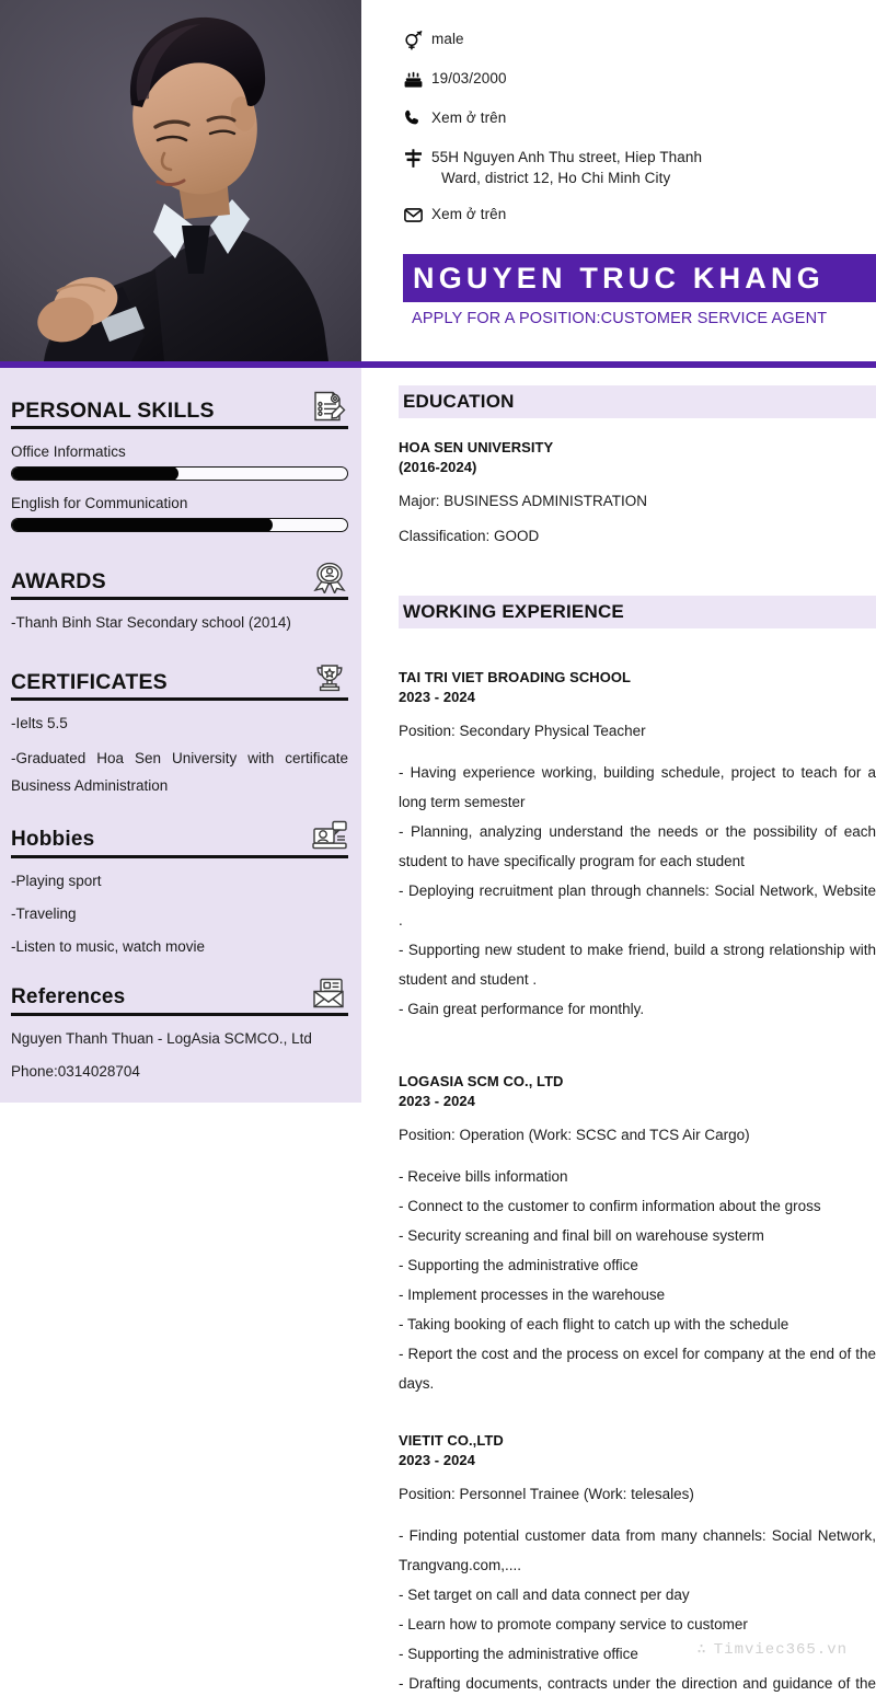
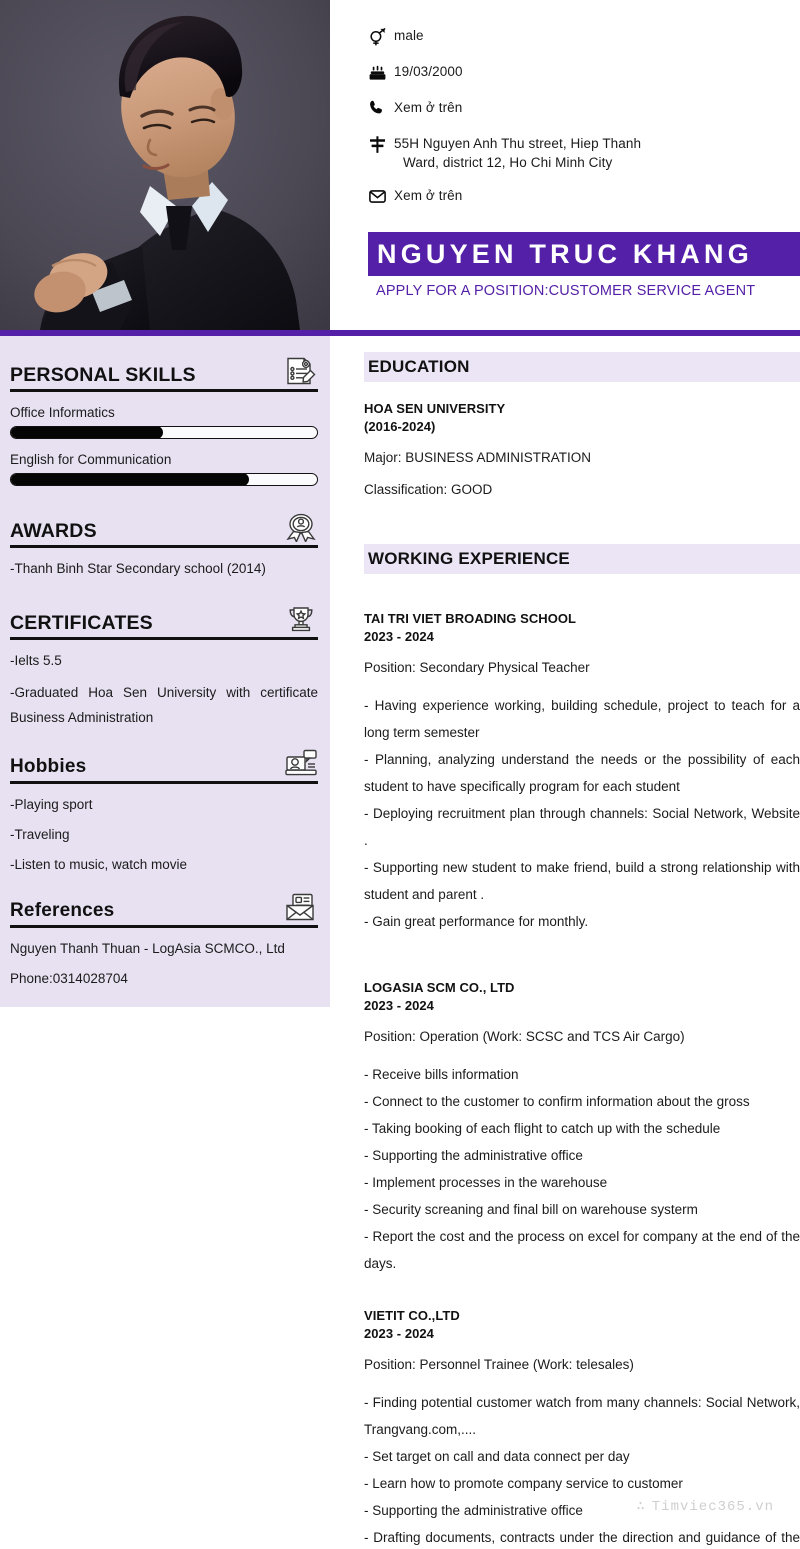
  male
  19/03/2000
  Xem ở trên
  55H Nguyen Anh Thu street, Hiep Thanh
  Ward, district 12, Ho Chi Minh City
  Xem ở trên
  NGUYEN TRUC KHANG
  APPLY FOR A POSITION:CUSTOMER SERVICE AGENT
  PERSONAL SKILLS
  Office Informatics
  English for Communication
  AWARDS
  -Thanh Binh Star Secondary school (2014)
  CERTIFICATES
  -Ielts 5.5
  -Graduated Hoa Sen University with certificate Business Administration
  Hobbies
  -Playing sport
  -Traveling
  -Listen to music, watch movie
  References
  Nguyen Thanh Thuan - LogAsia SCMCO., Ltd
  Phone:0314028704
  EDUCATION
  HOA SEN UNIVERSITY
  (2016-2024)
  Major: BUSINESS ADMINISTRATION
  Classification: GOOD
  WORKING EXPERIENCE
  TAI TRI VIET BROADING SCHOOL
  2023 - 2024
  Position: Secondary Physical Teacher
  - Having experience working, building schedule, project to teach for a long term semester
  - Planning, analyzing understand the needs or the possibility of each student to have specifically program for each student
  - Deploying recruitment plan through channels: Social Network, Website .
- - Supporting new student to make friend, build a strong relationship with student and student .
+ - Supporting new student to make friend, build a strong relationship with student and parent .
  - Gain great performance for monthly.
  LOGASIA SCM CO., LTD
  2023 - 2024
  Position: Operation (Work: SCSC and TCS Air Cargo)
  - Receive bills information
  - Connect to the customer to confirm information about the gross
- - Security screaning and final bill on warehouse systerm
+ - Taking booking of each flight to catch up with the schedule
  - Supporting the administrative office
  - Implement processes in the warehouse
- - Taking booking of each flight to catch up with the schedule
+ - Security screaning and final bill on warehouse systerm
  - Report the cost and the process on excel for company at the end of the days.
  VIETIT CO.,LTD
  2023 - 2024
  Position: Personnel Trainee (Work: telesales)
- - Finding potential customer data from many channels: Social Network, Trangvang.com,....
+ - Finding potential customer watch from many channels: Social Network, Trangvang.com,....
  - Set target on call and data connect per day
  - Learn how to promote company service to customer
  - Supporting the administrative office
  - Drafting documents, contracts under the direction and guidance of the
  ∴
  Timviec365.vn
